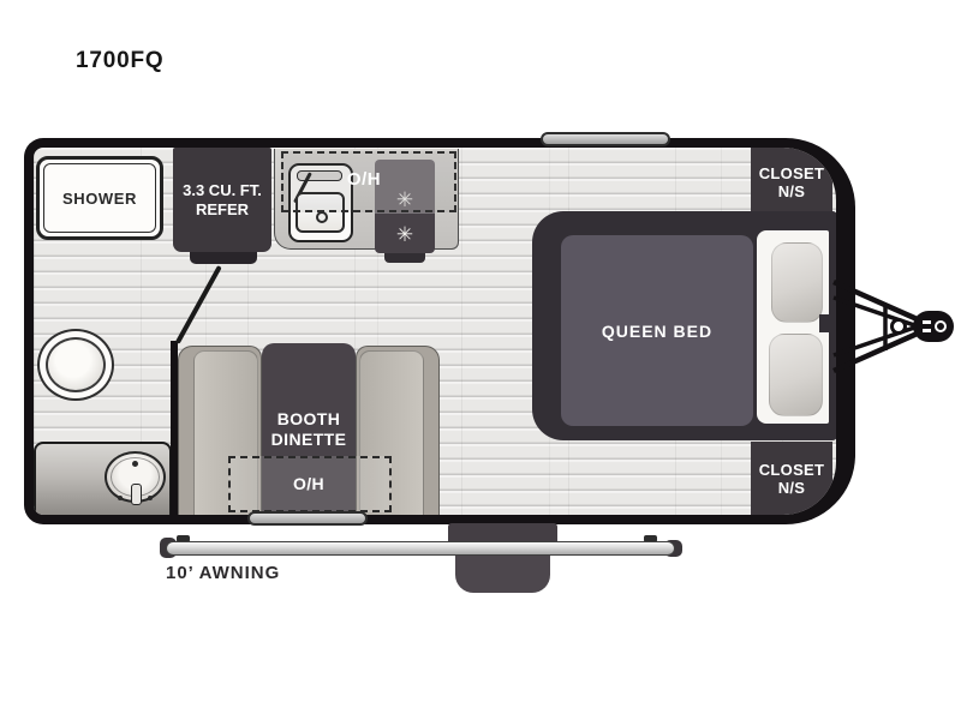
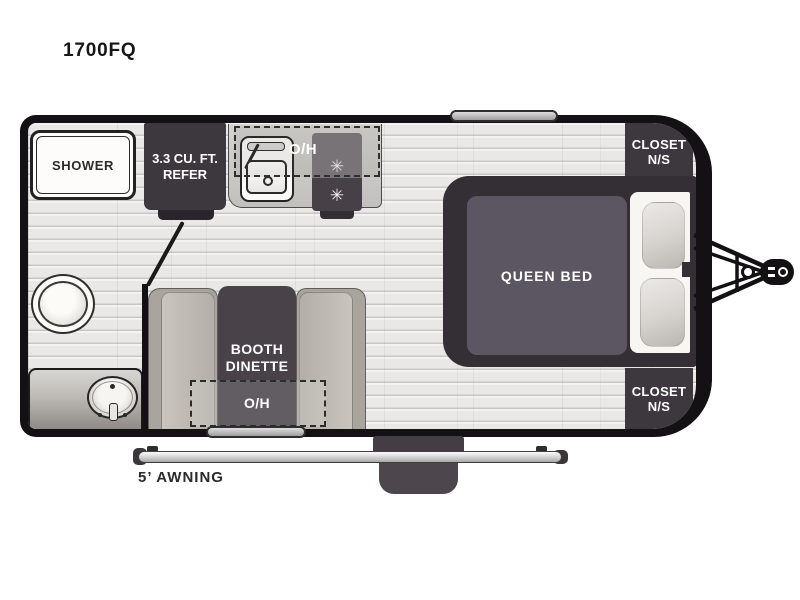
  1700FQ
  SHOWER
  3.3 CU. FT.
  REFER
  ✳
  ✳
  O/H
  CLOSET
  N/S
  CLOSET
  N/S
  QUEEN BED
  BOOTH
  DINETTE
  O/H
- 10’ AWNING
+ 5’ AWNING
